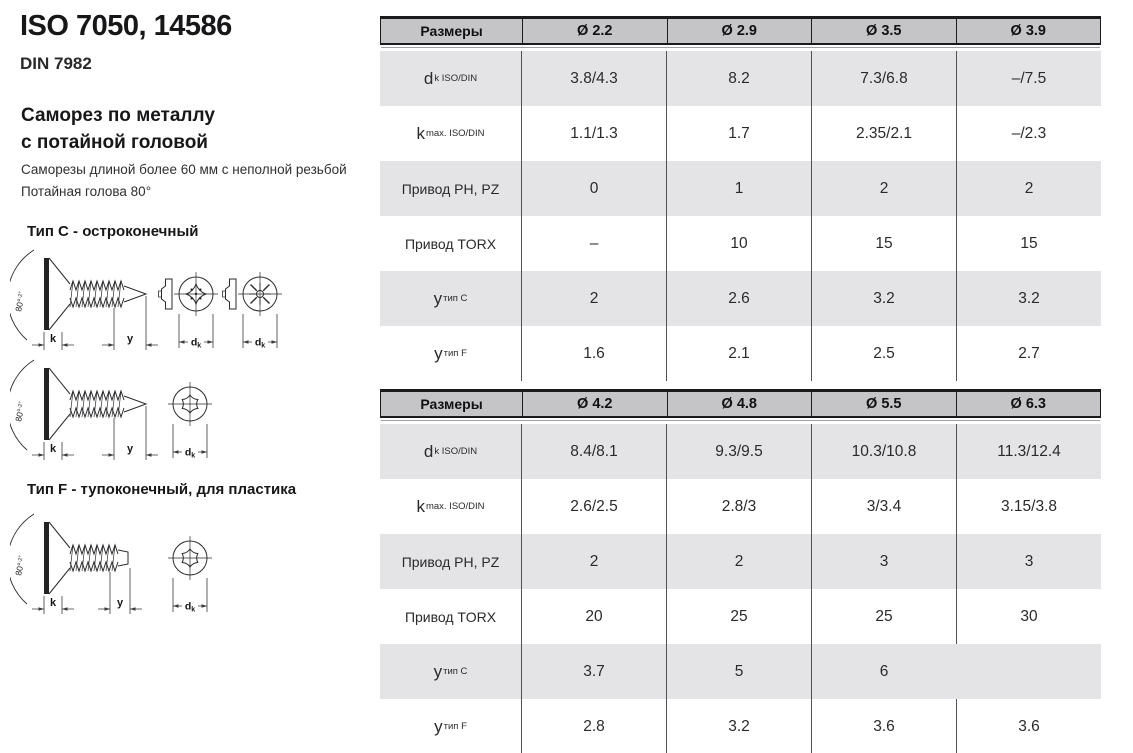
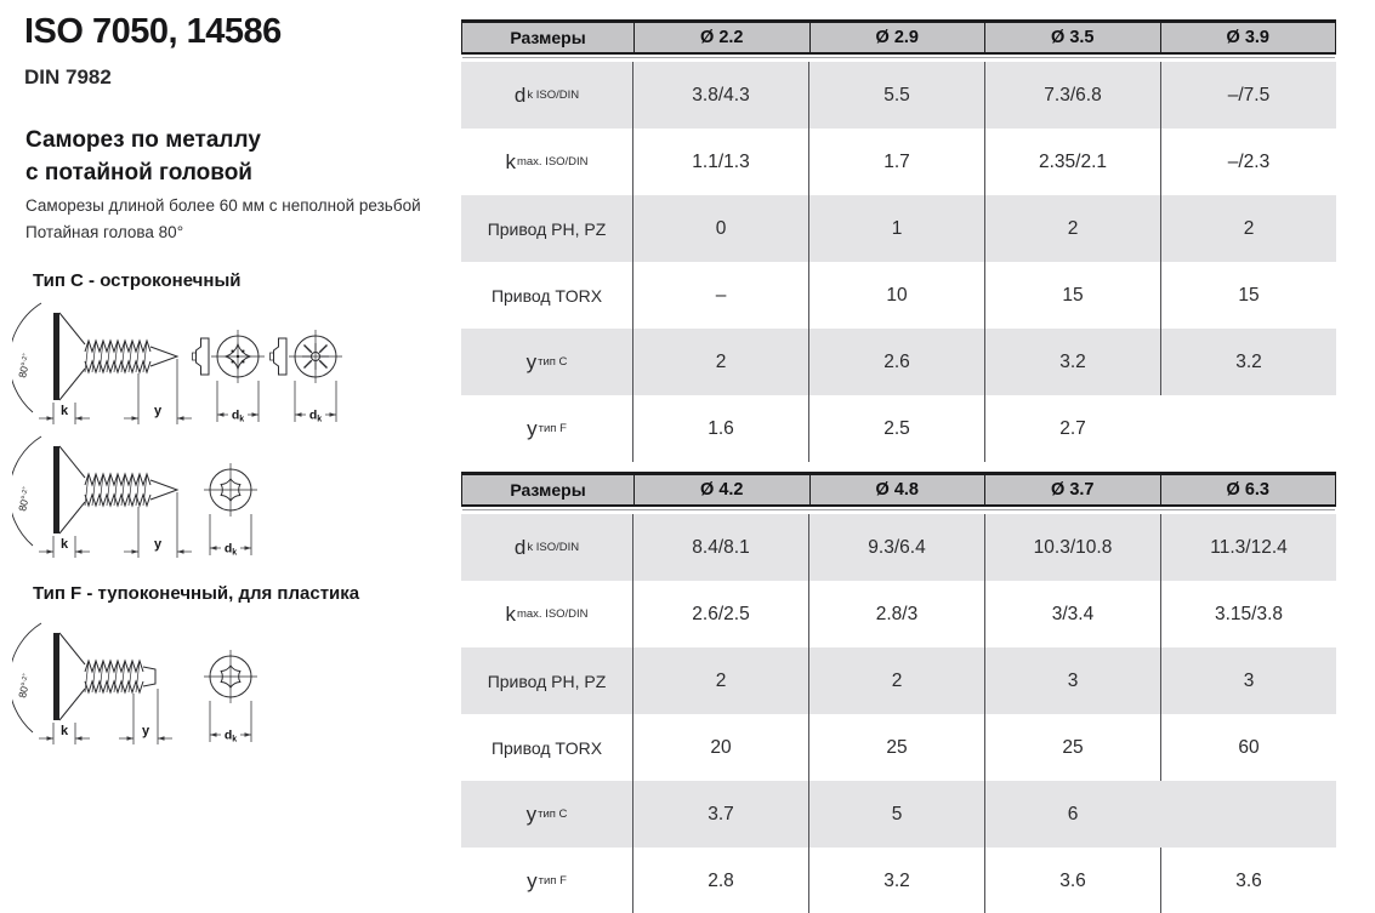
  ISO 7050, 14586
  DIN 7982
  Саморез по металлу
  с потайной головой
  Саморезы длиной более 60 мм с неполной резьбой
  Потайная голова 80°
  Тип С - остроконечный
  Тип F - тупоконечный, для пластика
  Размеры
  Ø 2.2
  Ø 2.9
  Ø 3.5
  Ø 3.9
  d
  k ISO/DIN
  3.8/4.3
- 8.2
+ 5.5
  7.3/6.8
  –/7.5
  k
  max. ISO/DIN
  1.1/1.3
  1.7
  2.35/2.1
  –/2.3
  Привод PH, PZ
  0
  1
  2
  2
  Привод TORX
  –
  10
  15
  15
  y
  тип C
  2
  2.6
  3.2
  3.2
  y
  тип F
  1.6
- 2.1
  2.5
  2.7
  Размеры
  Ø 4.2
  Ø 4.8
- Ø 5.5
+ Ø 3.7
  Ø 6.3
  d
  k ISO/DIN
  8.4/8.1
- 9.3/9.5
+ 9.3/6.4
  10.3/10.8
  11.3/12.4
  k
  max. ISO/DIN
  2.6/2.5
  2.8/3
  3/3.4
  3.15/3.8
  Привод PH, PZ
  2
  2
  3
  3
  Привод TORX
  20
  25
  25
- 30
+ 60
  y
  тип C
  3.7
  5
  6
  y
  тип F
  2.8
  3.2
  3.6
  3.6
